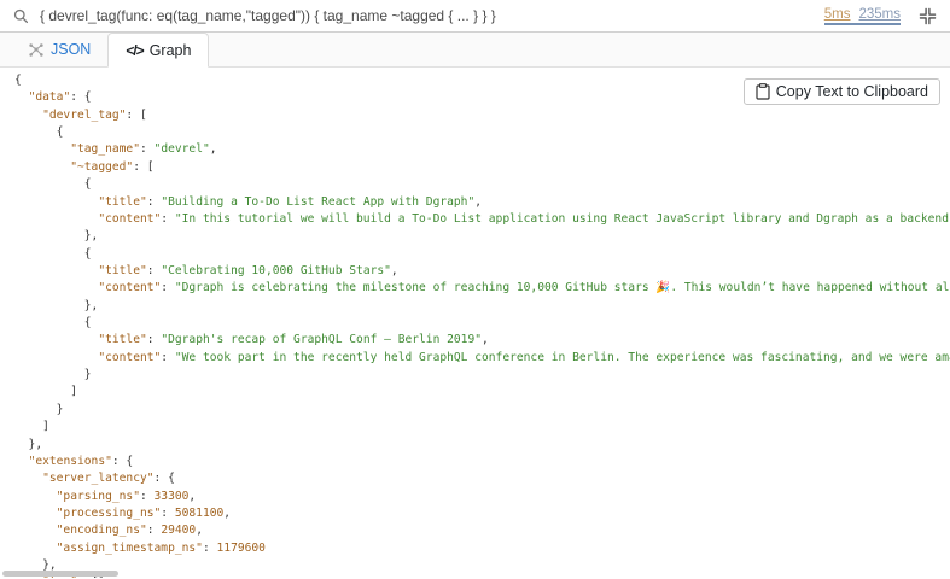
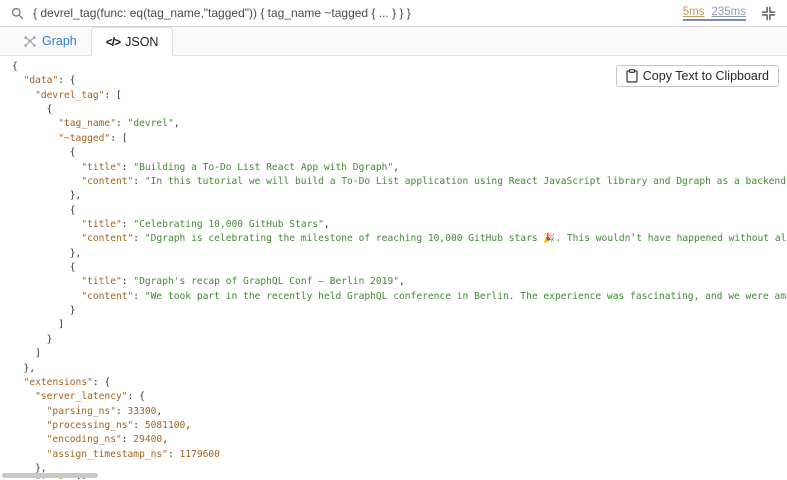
  { devrel_tag(func: eq(tag_name,"tagged")) { tag_name ~tagged { ... } } }
  5ms
  235ms
- JSON
+ Graph
  </>
- Graph
+ JSON
  {
  "data": {
  "devrel_tag": [
  {
  "tag_name": "devrel",
  "~tagged": [
  {
  "title": "Building a To-Do List React App with Dgraph",
  "content": "In this tutorial we will build a To-Do List application using React JavaScript library and Dgraph as a backend
  },
  {
  "title": "Celebrating 10,000 GitHub Stars",
  "content": "Dgraph is celebrating the milestone of reaching 10,000 GitHub stars 🎉. This wouldn’t have happened without al
  },
  {
  "title": "Dgraph's recap of GraphQL Conf — Berlin 2019",
  "content": "We took part in the recently held GraphQL conference in Berlin. The experience was fascinating, and we were am
  }
  ]
  }
  ]
  },
  "extensions": {
  "server_latency": {
  "parsing_ns": 33300,
  "processing_ns": 5081100,
  "encoding_ns": 29400,
  "assign_timestamp_ns": 1179600
  },
  Copy Text to Clipboard
